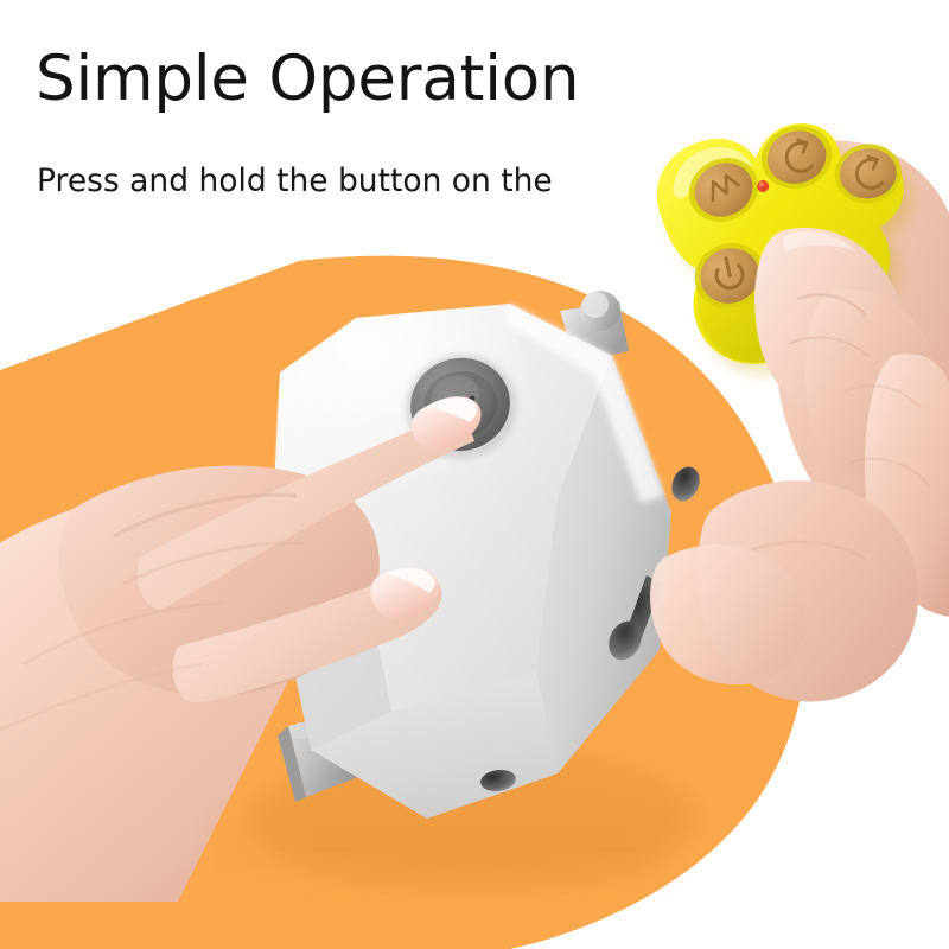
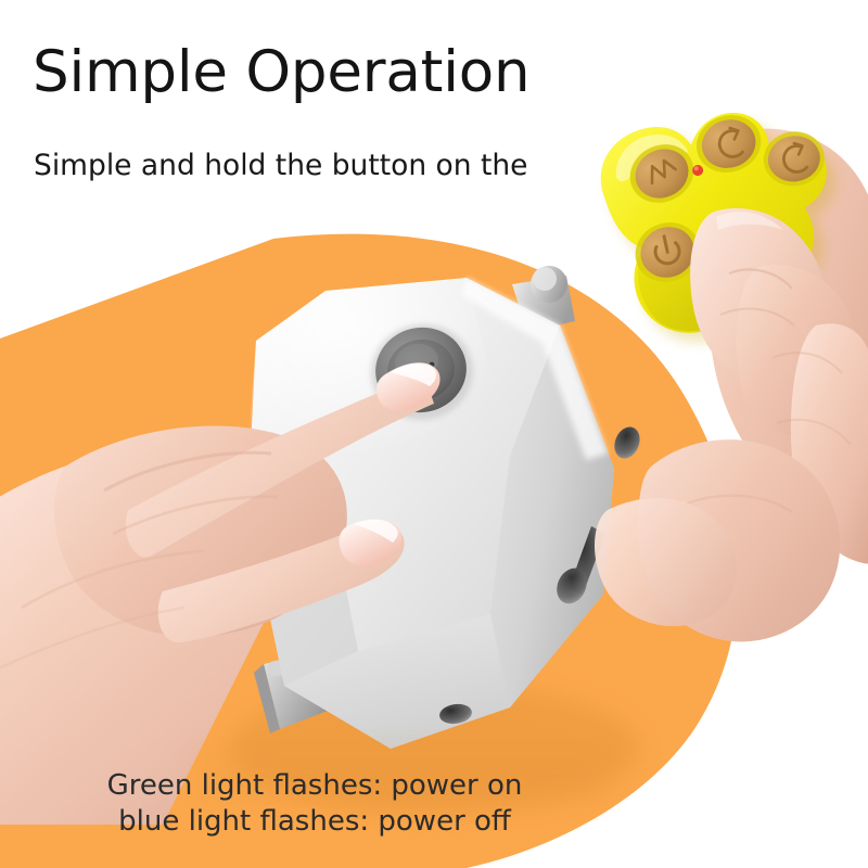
  Simple Operation
- Press and hold the button on the
+ Simple and hold the button on the
+ Green light flashes: power on
+ blue light flashes: power off
